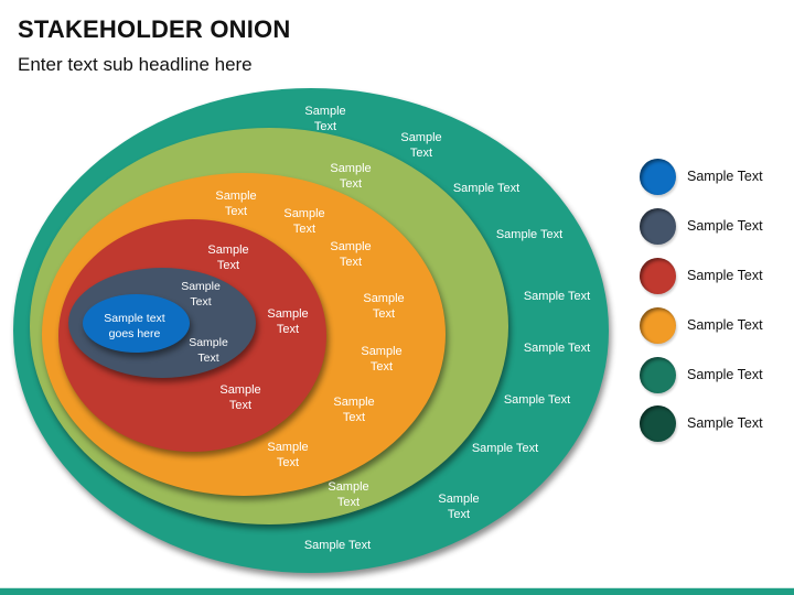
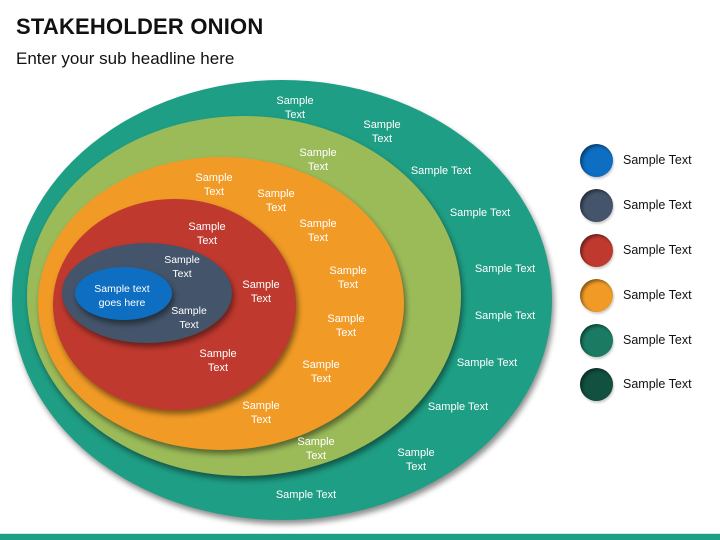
  STAKEHOLDER ONION
- Enter text sub headline here
+ Enter your sub headline here
  Sample text
  goes here
  Sample
  Text
  Sample
  Text
  Sample
  Text
  Sample
  Text
  Sample
  Text
  Sample
  Text
  Sample
  Text
  Sample
  Text
  Sample
  Text
  Sample
  Text
  Sample
  Text
  Sample
  Text
  Sample
  Text
  Sample
  Text
  Sample
  Text
  Sample
  Text
  Sample Text
  Sample Text
  Sample Text
  Sample Text
  Sample Text
  Sample Text
  Sample
  Text
  Sample Text
  Sample Text
  Sample Text
  Sample Text
  Sample Text
  Sample Text
  Sample Text
